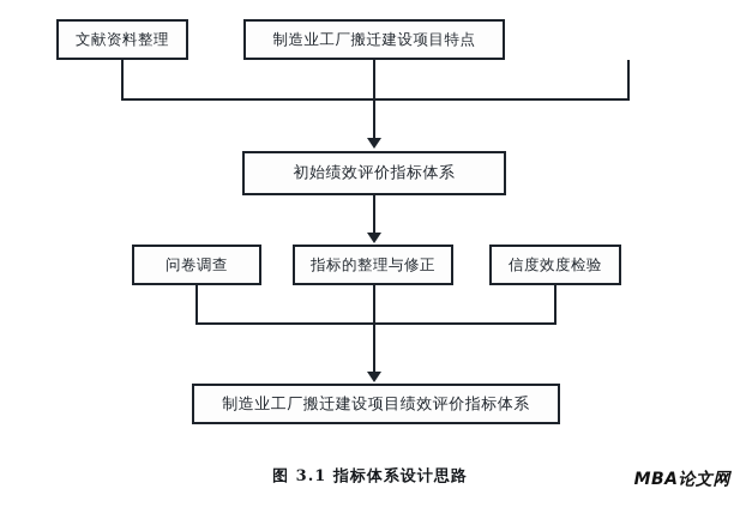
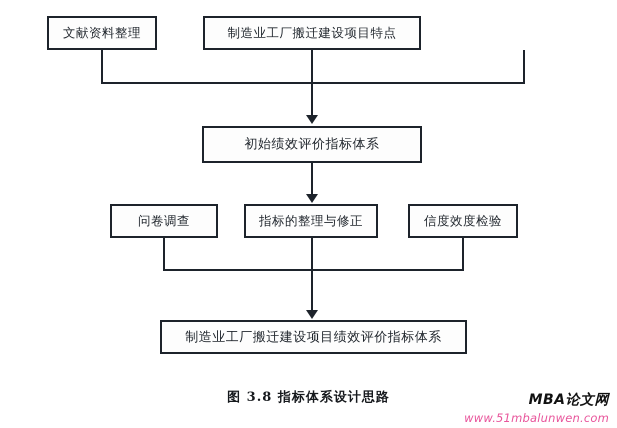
  文献资料整理
  制造业工厂搬迁建设项目特点
  初始绩效评价指标体系
  问卷调查
  指标的整理与修正
  信度效度检验
  制造业工厂搬迁建设项目绩效评价指标体系
- 图 3.1 指标体系设计思路
+ 图 3.8 指标体系设计思路
  MBA论文网
+ www.51mbalunwen.com
